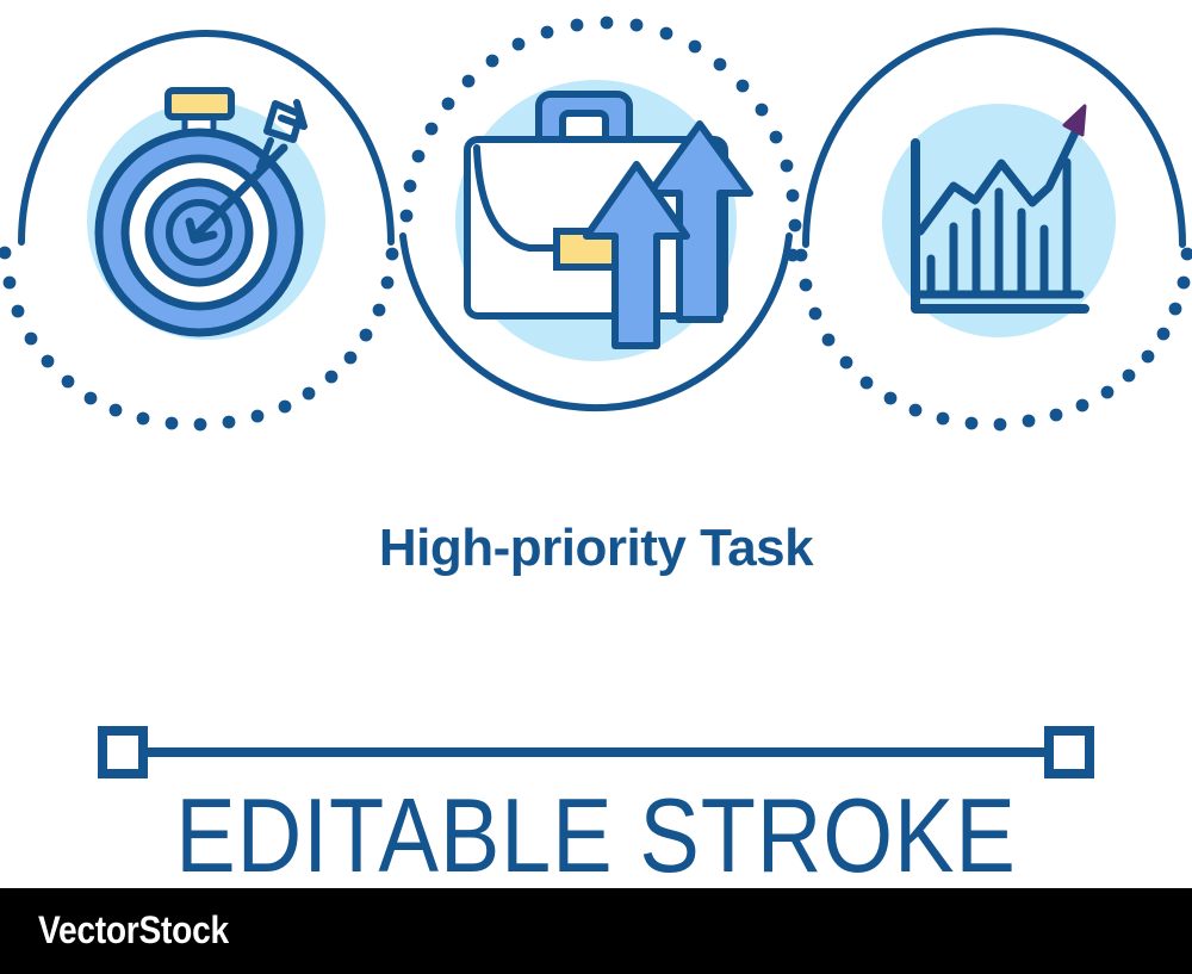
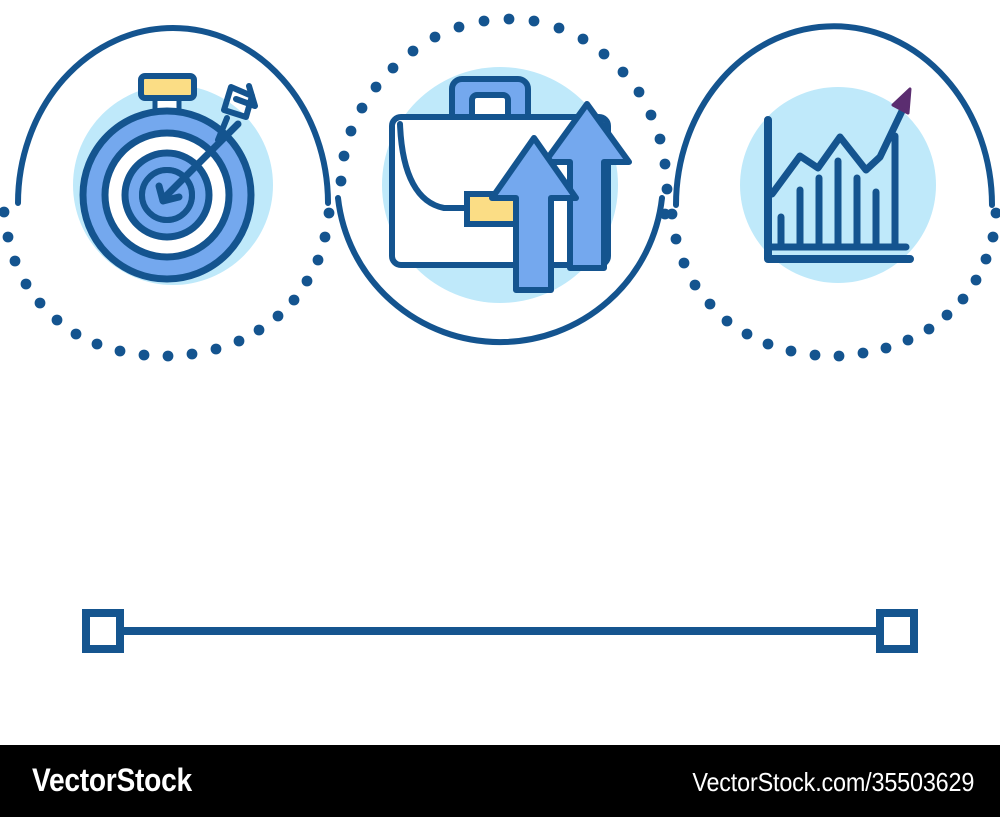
- High-priority Task
- EDITABLE STROKE
  VectorStock
+ VectorStock.com/35503629
